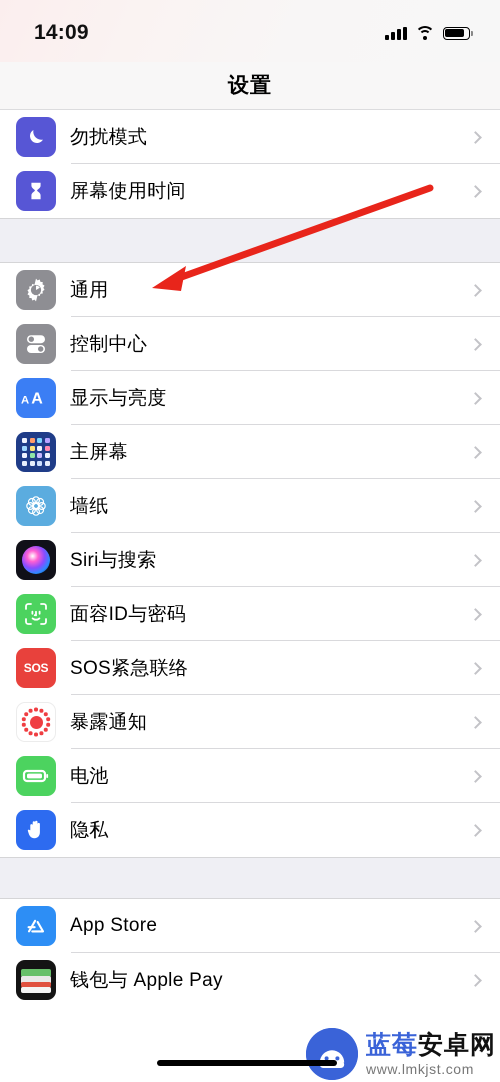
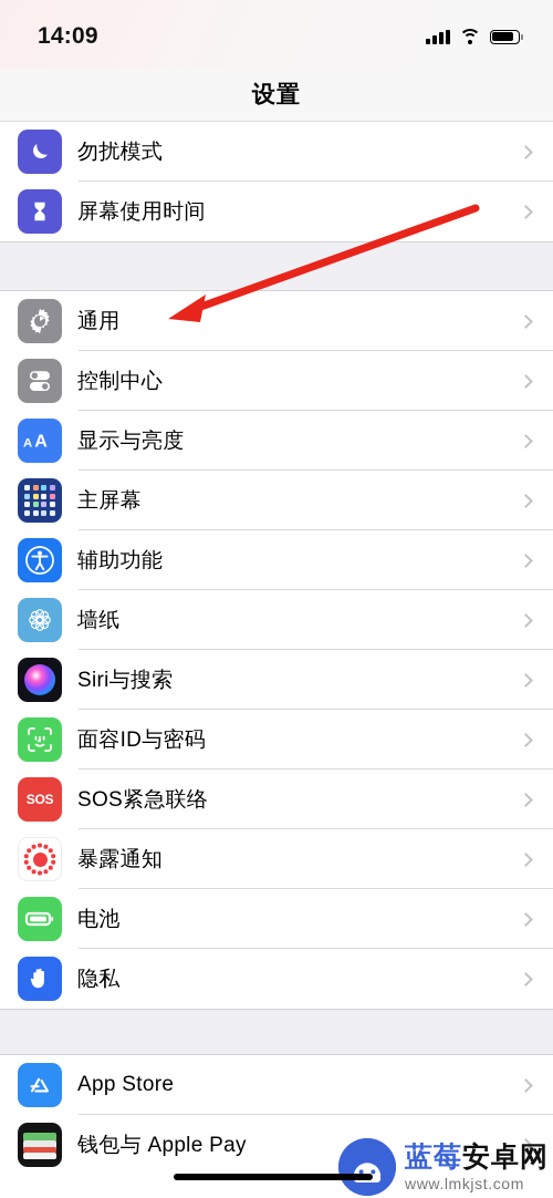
  14:09
  设置
  勿扰模式
  屏幕使用时间
  通用
  控制中心
  A
  A
  显示与亮度
  主屏幕
+ 辅助功能
  墙纸
  Siri与搜索
  面容ID与密码
  SOS
  SOS紧急联络
  暴露通知
  电池
  隐私
  App Store
  钱包与 Apple Pay
  蓝莓安卓网
  www.lmkjst.com
